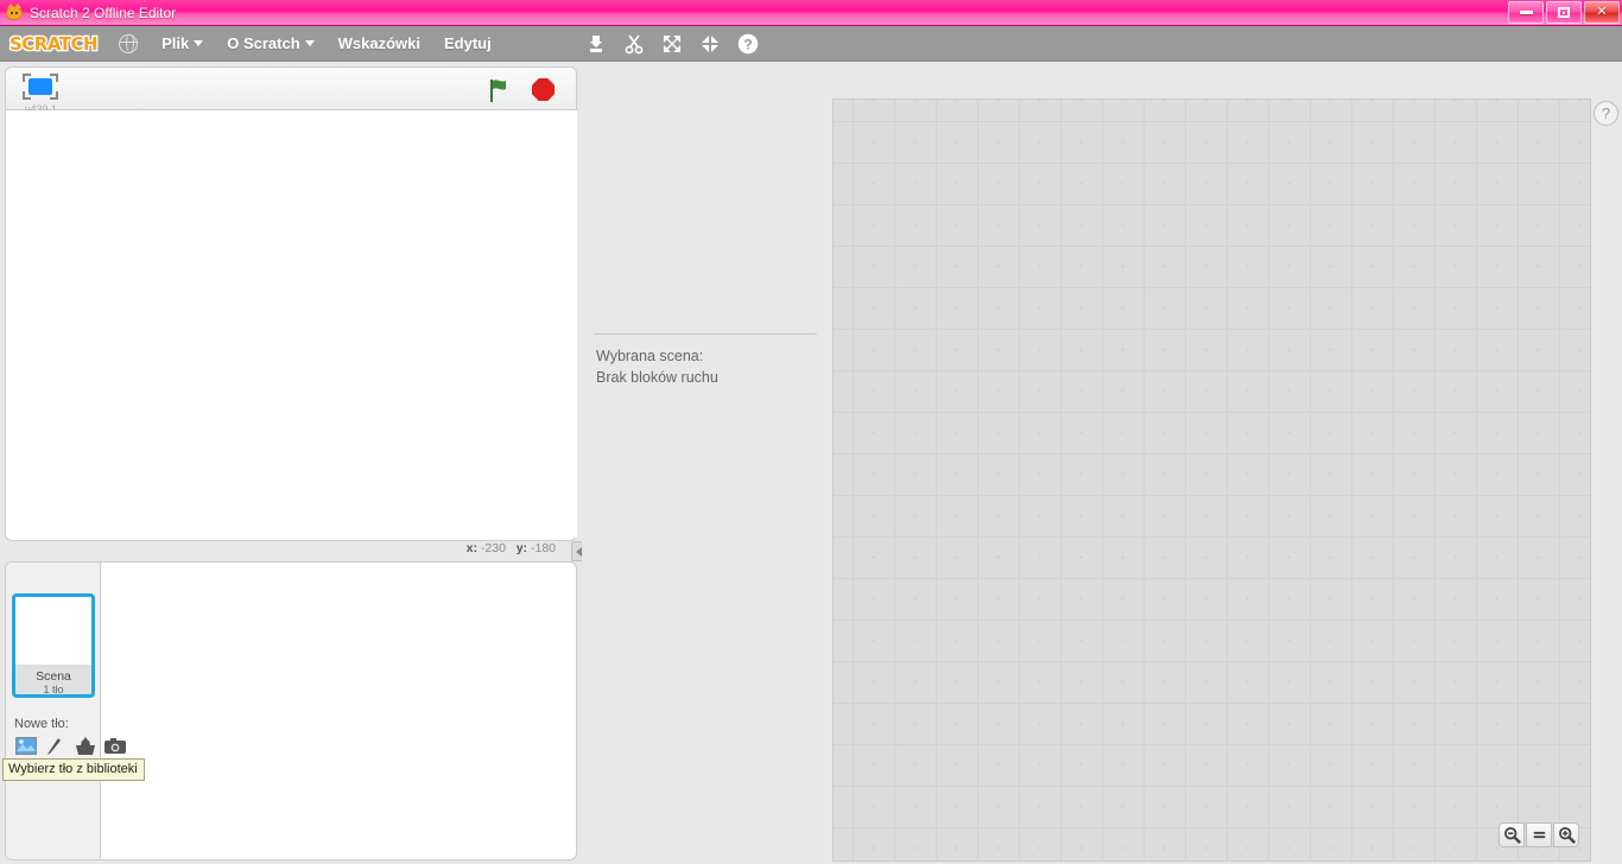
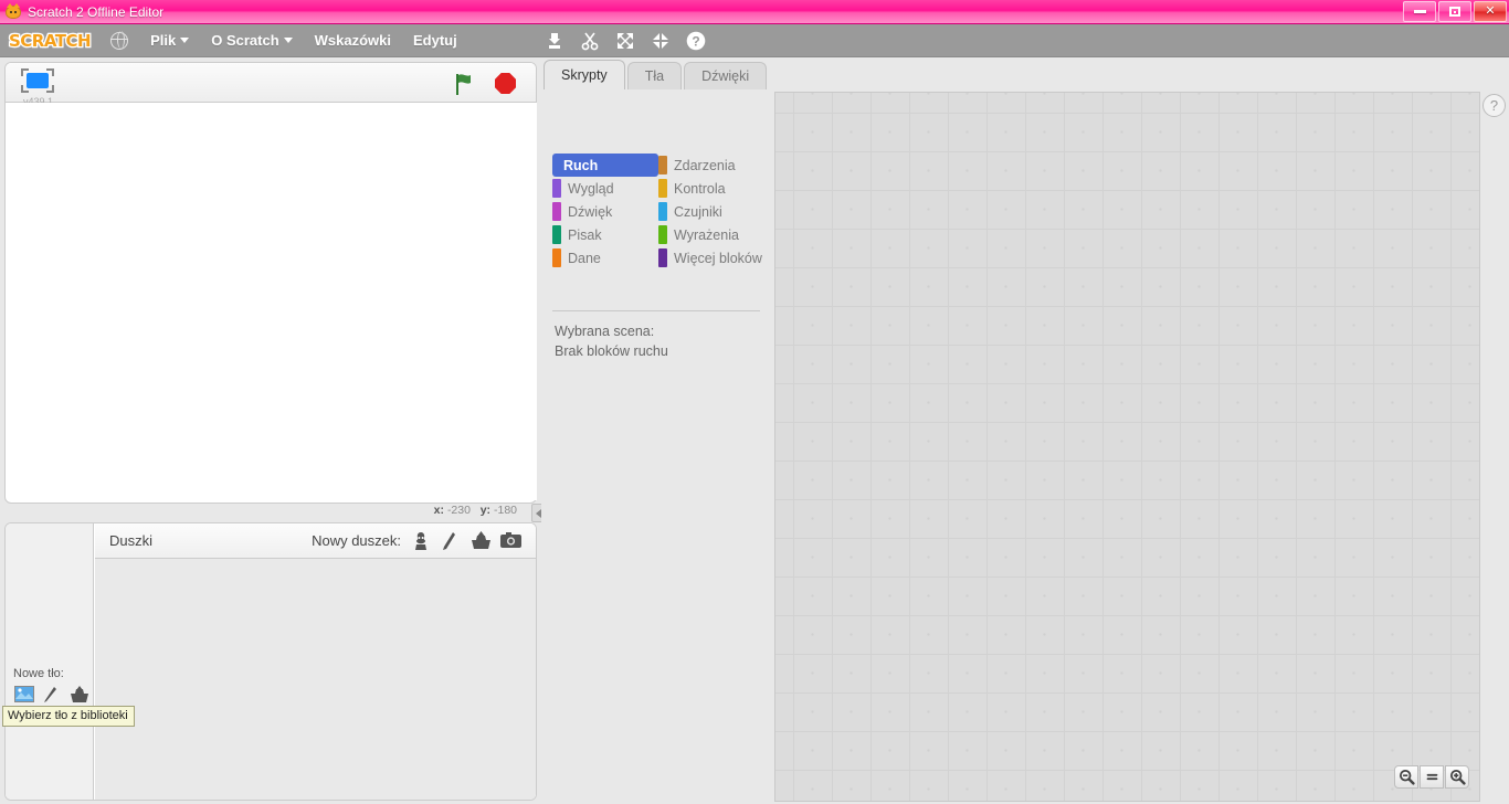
  Scratch 2 Offline Editor
  ✕
  SCRATCH
  Plik
  O Scratch
  Wskazówki
  Edytuj
  ?
  v439.1
  x: -230 y: -180
- Scena
- 1 tło
  Nowe tło:
+ Duszki
+ Nowy duszek:
  Wybierz tło z biblioteki
+ Skrypty
+ Tła
+ Dźwięki
+ Ruch
+ Zdarzenia
+ Wygląd
+ Kontrola
+ Dźwięk
+ Czujniki
+ Pisak
+ Wyrażenia
+ Dane
+ Więcej bloków
  Wybrana scena:
  Brak bloków ruchu
  ?
